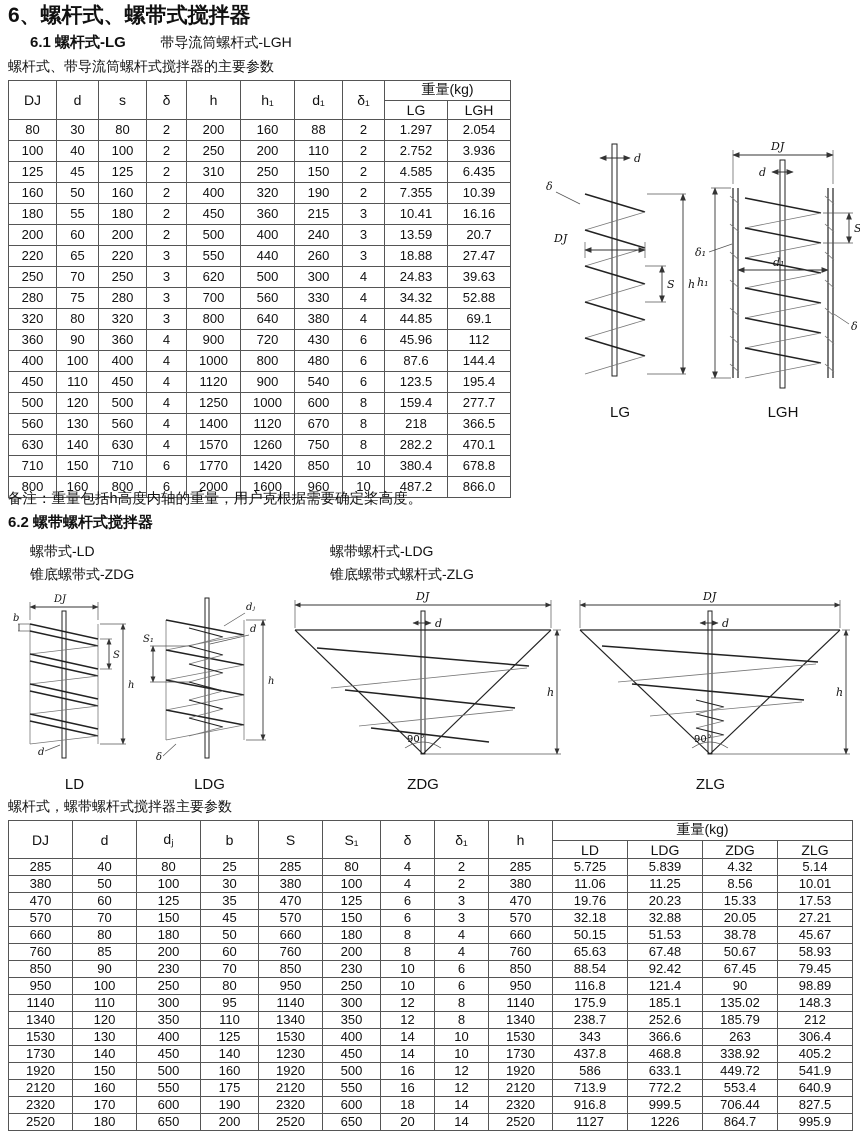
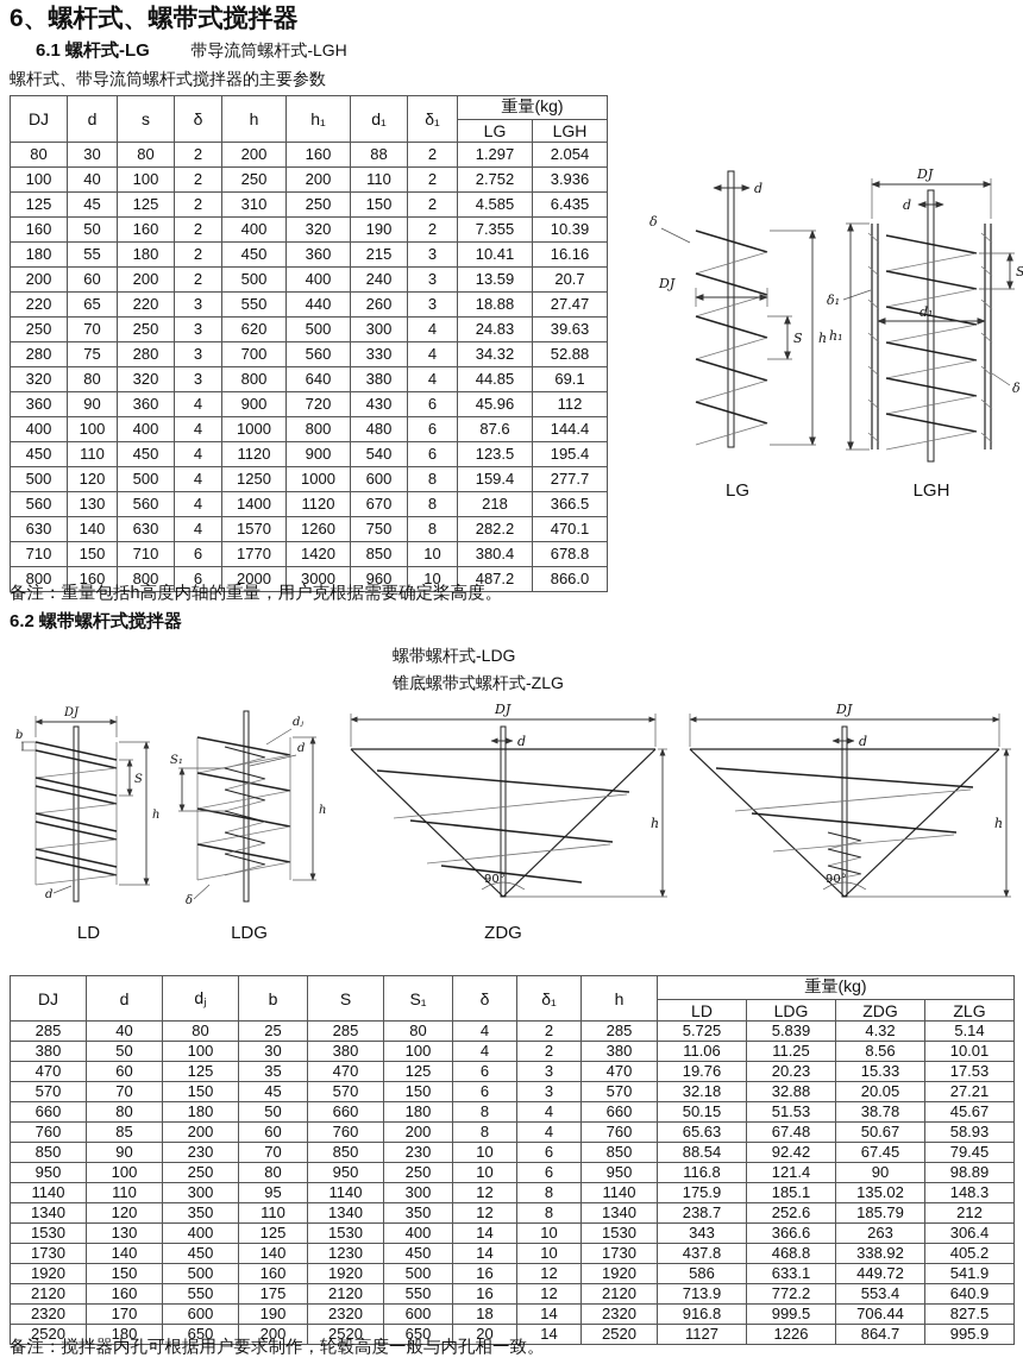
  6、螺杆式、螺带式搅拌器
  6.1 螺杆式-LG 带导流筒螺杆式-LGH
  螺杆式、带导流筒螺杆式搅拌器的主要参数
  DJ	d	s	δ	h	h₁	d₁	δ₁	重量(kg)
  LG	LGH
  80	30	80	2	200	160	88	2	1.297	2.054
  100	40	100	2	250	200	110	2	2.752	3.936
  125	45	125	2	310	250	150	2	4.585	6.435
  160	50	160	2	400	320	190	2	7.355	10.39
  180	55	180	2	450	360	215	3	10.41	16.16
  200	60	200	2	500	400	240	3	13.59	20.7
  220	65	220	3	550	440	260	3	18.88	27.47
  250	70	250	3	620	500	300	4	24.83	39.63
  280	75	280	3	700	560	330	4	34.32	52.88
  320	80	320	3	800	640	380	4	44.85	69.1
  360	90	360	4	900	720	430	6	45.96	112
  400	100	400	4	1000	800	480	6	87.6	144.4
  450	110	450	4	1120	900	540	6	123.5	195.4
  500	120	500	4	1250	1000	600	8	159.4	277.7
  560	130	560	4	1400	1120	670	8	218	366.5
  630	140	630	4	1570	1260	750	8	282.2	470.1
  710	150	710	6	1770	1420	850	10	380.4	678.8
- 800	160	800	6	2000	1600	960	10	487.2	866.0
+ 800	160	800	6	2000	3000	960	10	487.2	866.0
  d
  δ
  DJ
  S
  h
  LG
  DJ
  d
  δ₁
  d₁
  h₁
  S
  δ
  LGH
  备注：重量包括h高度内轴的重量，用户克根据需要确定桨高度。
  6.2 螺带螺杆式搅拌器
- 螺带式-LD
- 锥底螺带式-ZDG
  螺带螺杆式-LDG
  锥底螺带式螺杆式-ZLG
  DJ
  b
  S
  h
  d
  LD
  dⱼ
  d
  S₁
  δ
  h
  LDG
  DJ
  d
  h
  90°
  ZDG
  DJ
  d
  h
  90°
- ZLG
- 螺杆式，螺带螺杆式搅拌器主要参数
  DJ	d	dⱼ	b	S	S₁	δ	δ₁	h	重量(kg)
  LD	LDG	ZDG	ZLG
  285	40	80	25	285	80	4	2	285	5.725	5.839	4.32	5.14
  380	50	100	30	380	100	4	2	380	11.06	11.25	8.56	10.01
  470	60	125	35	470	125	6	3	470	19.76	20.23	15.33	17.53
  570	70	150	45	570	150	6	3	570	32.18	32.88	20.05	27.21
  660	80	180	50	660	180	8	4	660	50.15	51.53	38.78	45.67
  760	85	200	60	760	200	8	4	760	65.63	67.48	50.67	58.93
  850	90	230	70	850	230	10	6	850	88.54	92.42	67.45	79.45
  950	100	250	80	950	250	10	6	950	116.8	121.4	90	98.89
  1140	110	300	95	1140	300	12	8	1140	175.9	185.1	135.02	148.3
  1340	120	350	110	1340	350	12	8	1340	238.7	252.6	185.79	212
  1530	130	400	125	1530	400	14	10	1530	343	366.6	263	306.4
  1730	140	450	140	1230	450	14	10	1730	437.8	468.8	338.92	405.2
  1920	150	500	160	1920	500	16	12	1920	586	633.1	449.72	541.9
  2120	160	550	175	2120	550	16	12	2120	713.9	772.2	553.4	640.9
  2320	170	600	190	2320	600	18	14	2320	916.8	999.5	706.44	827.5
  2520	180	650	200	2520	650	20	14	2520	1127	1226	864.7	995.9
+ 备注：搅拌器内孔可根据用户要求制作，轮毂高度一般与内孔相一致。
